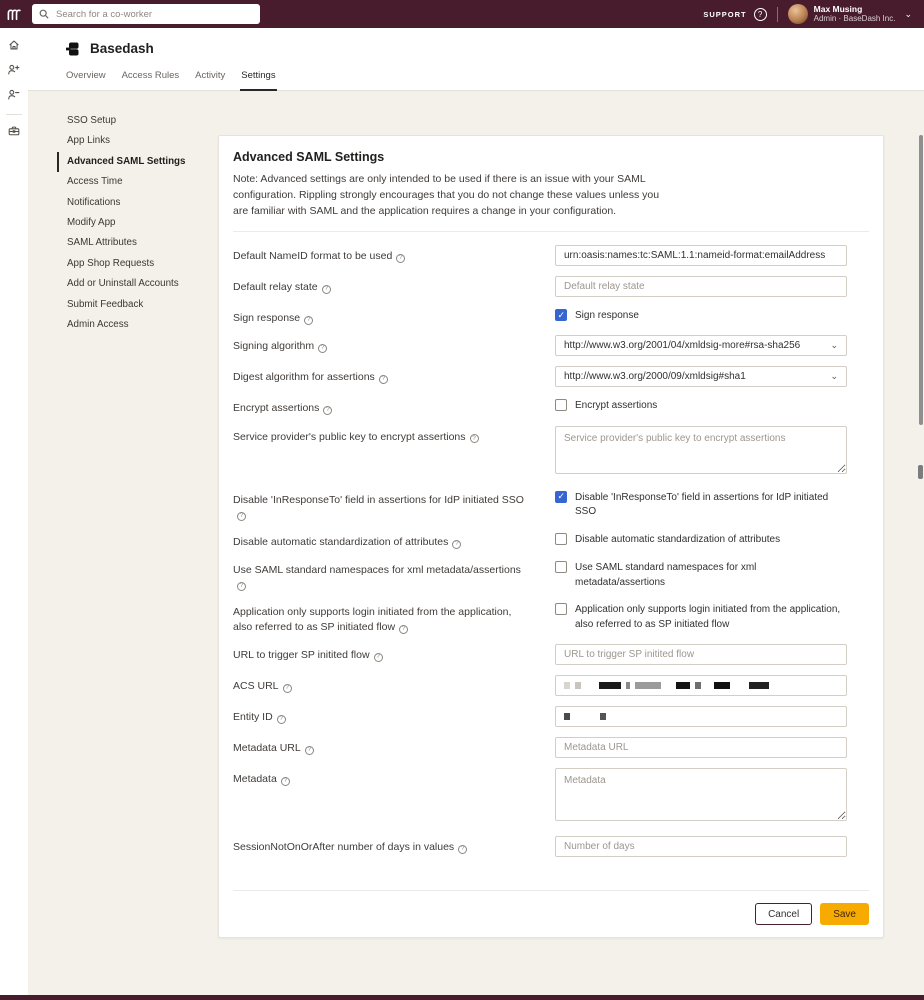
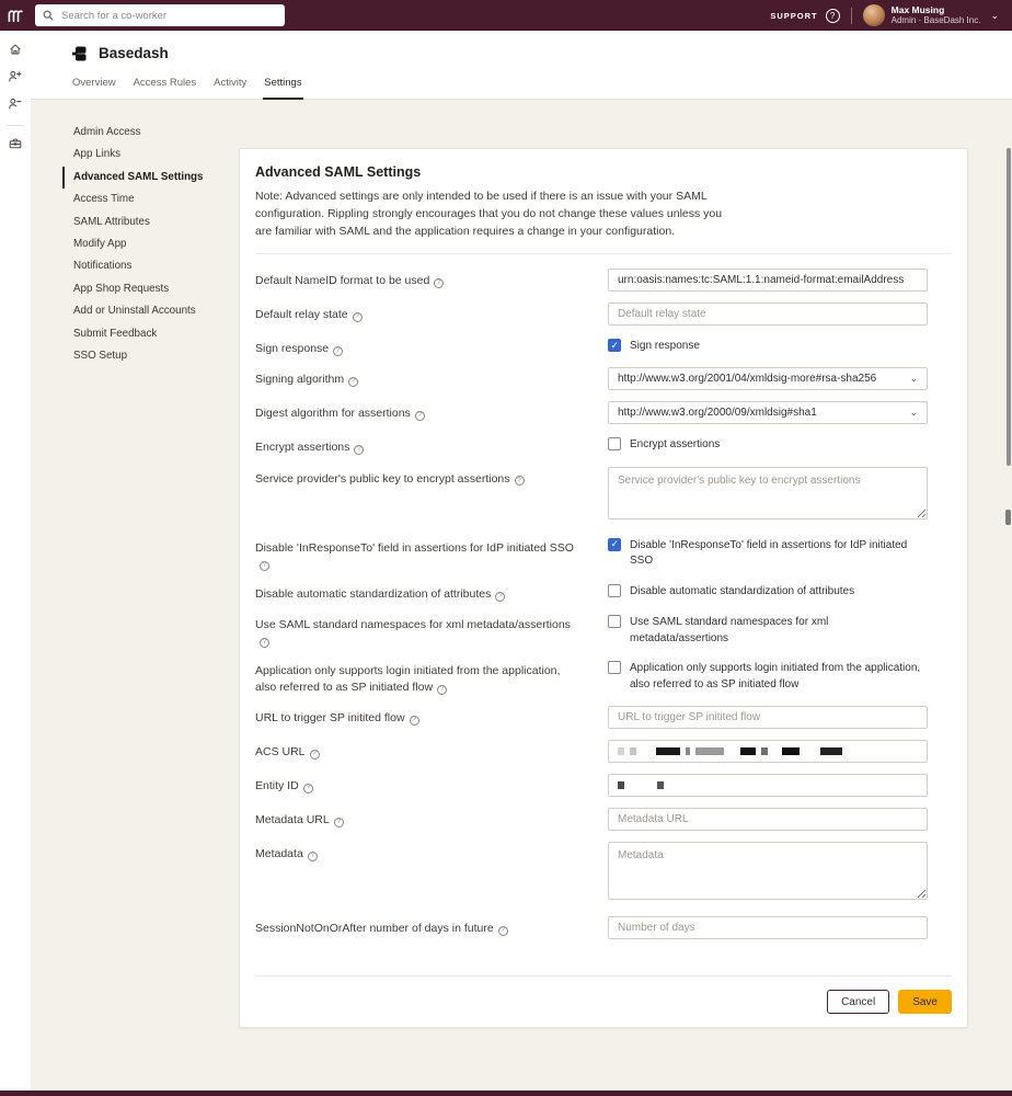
  Search for a co-worker
  SUPPORT
  ?
  Max Musing
  Admin · BaseDash Inc.
  ⌄
  Basedash
  Overview
  Access Rules
  Activity
  Settings
- SSO Setup
+ Admin Access
  App Links
  Advanced SAML Settings
  Access Time
- Notifications
+ SAML Attributes
  Modify App
- SAML Attributes
+ Notifications
  App Shop Requests
  Add or Uninstall Accounts
  Submit Feedback
- Admin Access
+ SSO Setup
  Advanced SAML Settings
  Note: Advanced settings are only intended to be used if there is an issue with your SAML configuration. Rippling strongly encourages that you do not change these values unless you are familiar with SAML and the application requires a change in your configuration.
  Default NameID format to be used
  urn:oasis:names:tc:SAML:1.1:nameid-format:emailAddress
  Default relay state
  Default relay state
  Sign response
  Sign response
  Signing algorithm
  http://www.w3.org/2001/04/xmldsig-more#rsa-sha256
  ⌄
  Digest algorithm for assertions
  http://www.w3.org/2000/09/xmldsig#sha1
  ⌄
  Encrypt assertions
  Encrypt assertions
  Service provider's public key to encrypt assertions
  Service provider's public key to encrypt assertions
  Disable 'InResponseTo' field in assertions for IdP initiated SSO
  Disable 'InResponseTo' field in assertions for IdP initiated SSO
  Disable automatic standardization of attributes
  Disable automatic standardization of attributes
  Use SAML standard namespaces for xml metadata/assertions
  Use SAML standard namespaces for xml metadata/assertions
  Application only supports login initiated from the application, also referred to as SP initiated flow
  Application only supports login initiated from the application, also referred to as SP initiated flow
  URL to trigger SP initited flow
  URL to trigger SP initited flow
  ACS URL
  Entity ID
  Metadata URL
  Metadata URL
  Metadata
  Metadata
- SessionNotOnOrAfter number of days in values
+ SessionNotOnOrAfter number of days in future
  Number of days
  Cancel
  Save
